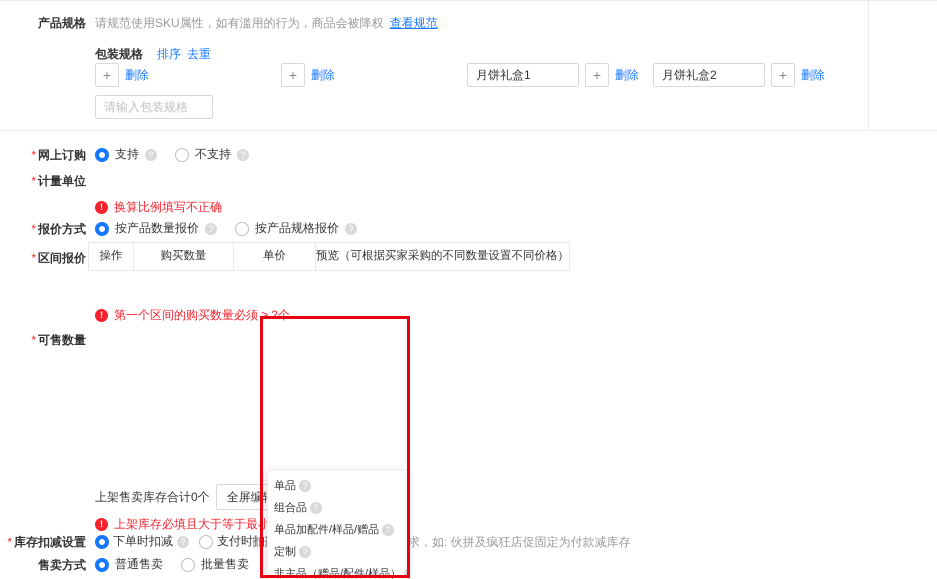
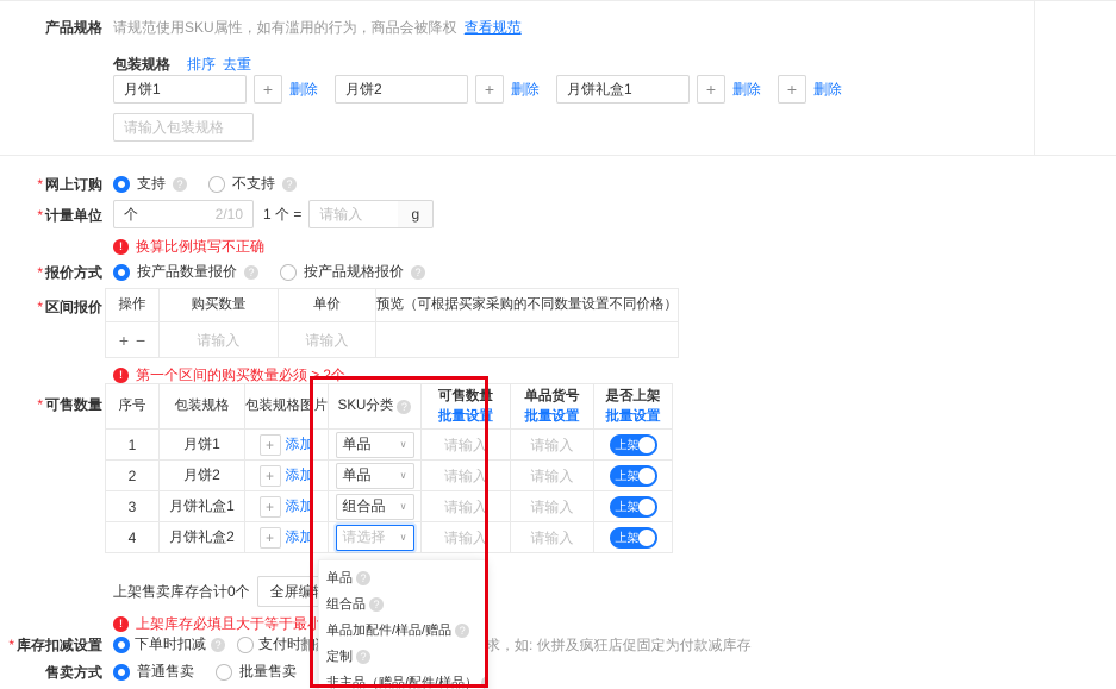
  产品规格
  请规范使用SKU属性，如有滥用的行为，商品会被降权
  查看规范
  包装规格
  排序
  去重
+ 月饼1
  +
  删除
+ 月饼2
  +
  删除
  月饼礼盒1
  +
  删除
- 月饼礼盒2
  +
  删除
  请输入包装规格
  * 网上订购
  支持
  ?
  不支持
  ?
  * 计量单位
+ 个
+ 2/10
+ 1 个 =
+ 请输入
+ g
  !
  换算比例填写不正确
  * 报价方式
  按产品数量报价
  ?
  按产品规格报价
  ?
  * 区间报价
  操作	购买数量	单价	预览（可根据买家采购的不同数量设置不同价格）
+ + −	请输入	请输入
  !
  第一个区间的购买数量必须 ≥ 2个
  * 可售数量
+ 序号	包装规格	包装规格图片	SKU分类 ?	可售数量批量设置	单品货号批量设置	是否上架批量设置
+ 1	月饼1	+ 添加	单品 ∨	请输入	请输入	上架
+ 2	月饼2	+ 添加	单品 ∨	请输入	请输入	上架
+ 3	月饼礼盒1	+ 添加	组合品 ∨	请输入	请输入	上架
+ 4	月饼礼盒2	+ 添加	请选择 ∨	请输入	请输入	上架
  上架售卖库存合计0个
  全屏编
  !
  上架库存必填且大于等于最小
  * 库存扣减设置
  下单时扣减
  ?
  支付时扣
  售卖方式
  普通售卖
  批量售卖
  单品
  ?
  组合品
  ?
  单品加配件/样品/赠品
  ?
  定制
  ?
  非主品（赠品/配件/样品）
